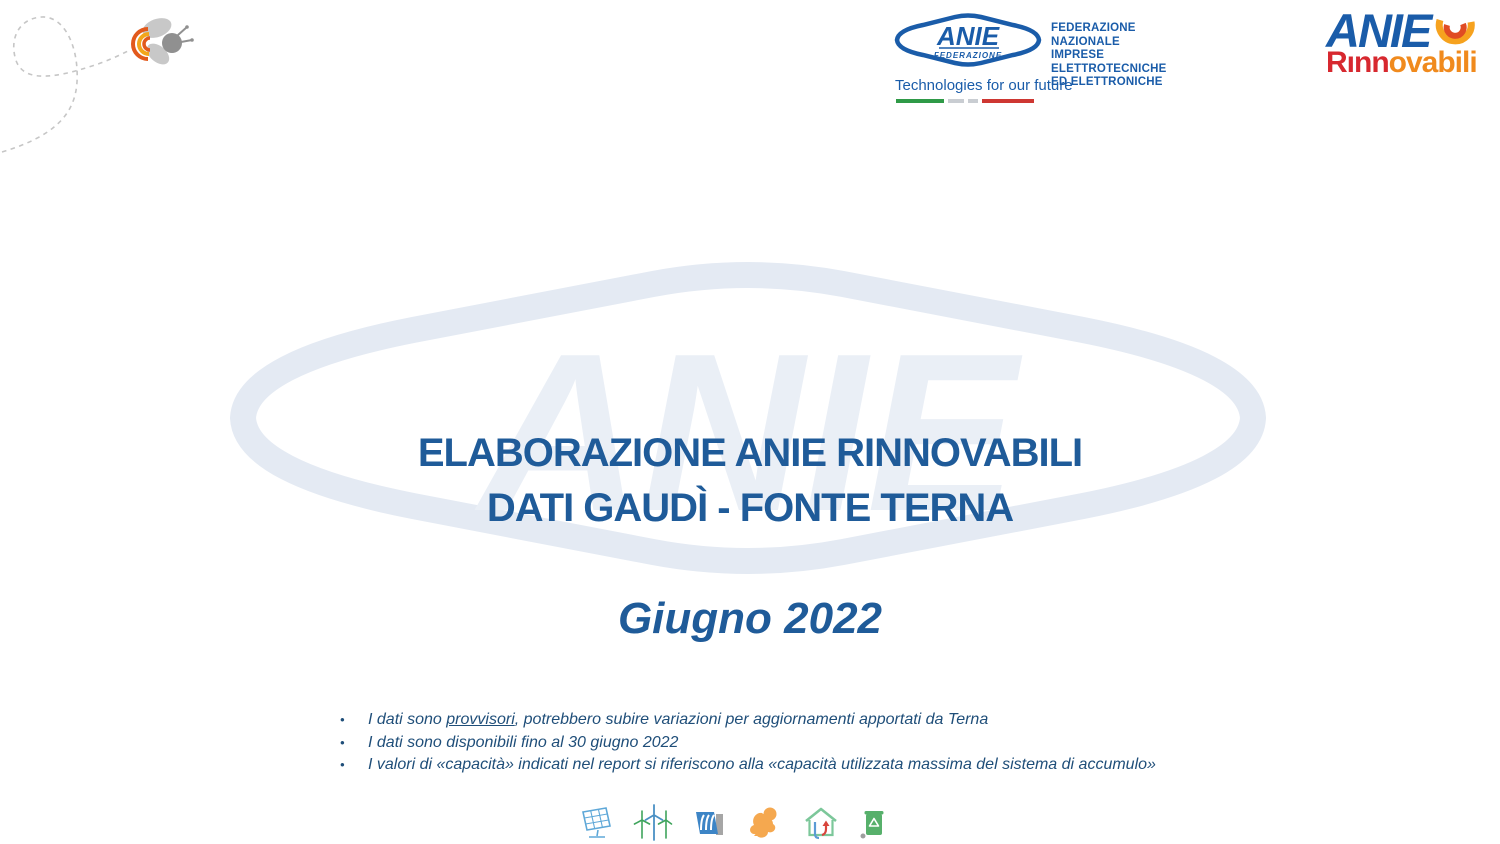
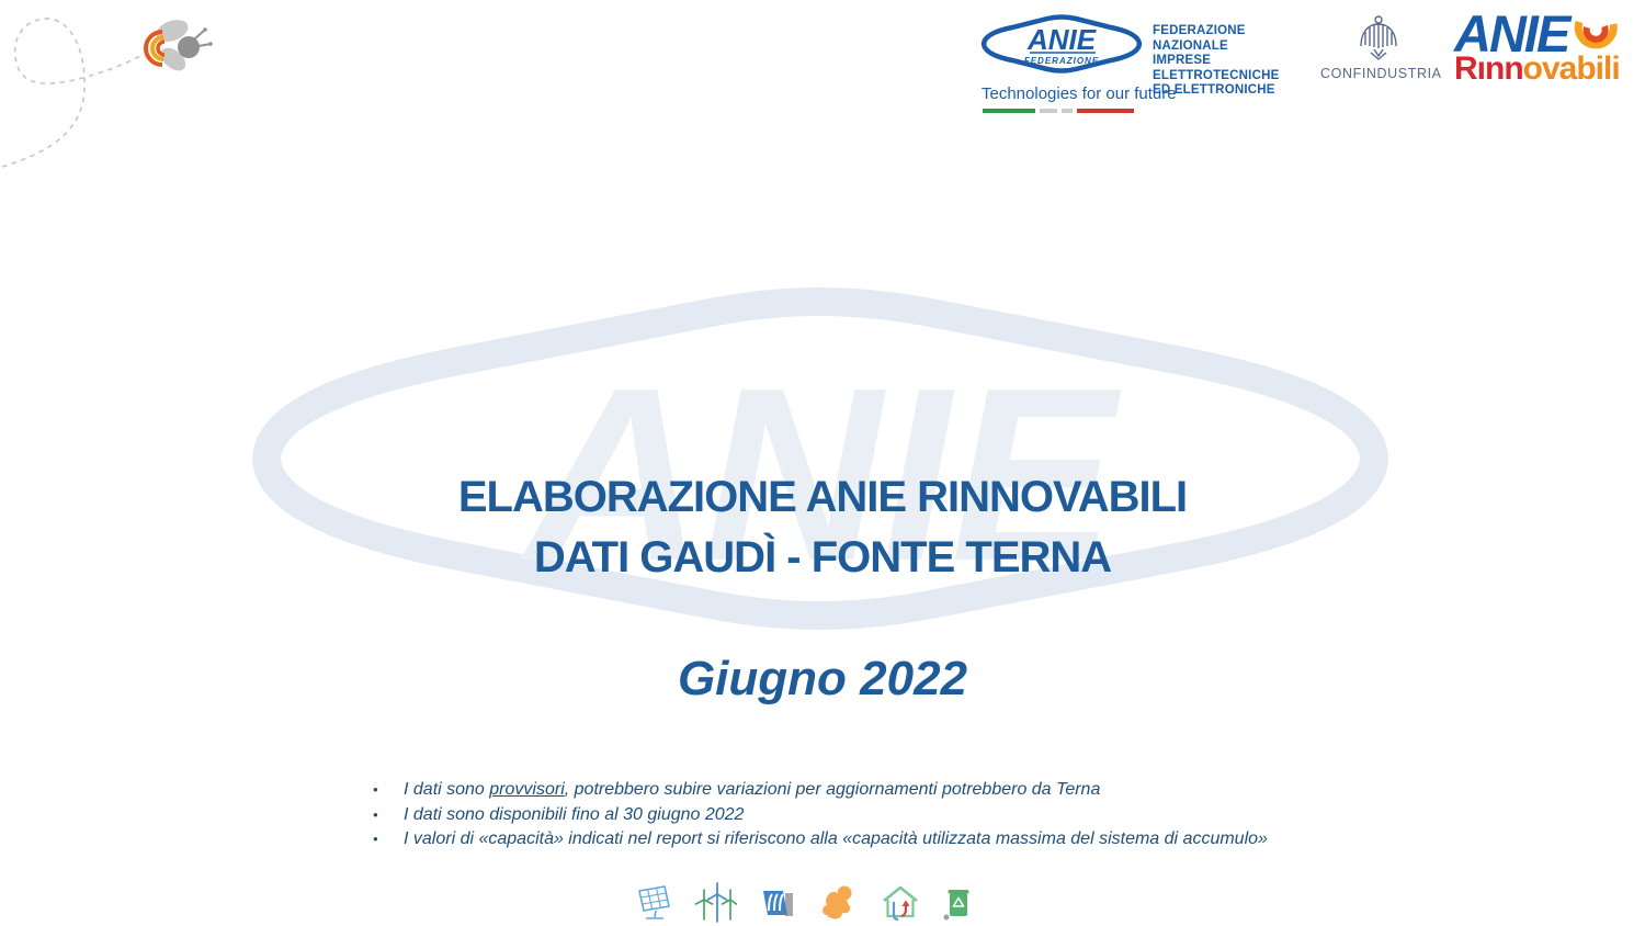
  ANIE
  ANIE
  FEDERAZIONE
  FEDERAZIONE NAZIONALE
  IMPRESE ELETTROTECNICHE
  ED ELETTRONICHE
  Technologies for our future
+ CONFINDUSTRIA
  ANIE
  Rınnovabili
  ELABORAZIONE ANIE RINNOVABILI
  DATI GAUDÌ - FONTE TERNA
  Giugno 2022
  •
- I dati sono provvisori, potrebbero subire variazioni per aggiornamenti apportati da Terna
+ I dati sono provvisori, potrebbero subire variazioni per aggiornamenti potrebbero da Terna
  •
  I dati sono disponibili fino al 30 giugno 2022
  •
  I valori di «capacità» indicati nel report si riferiscono alla «capacità utilizzata massima del sistema di accumulo»
